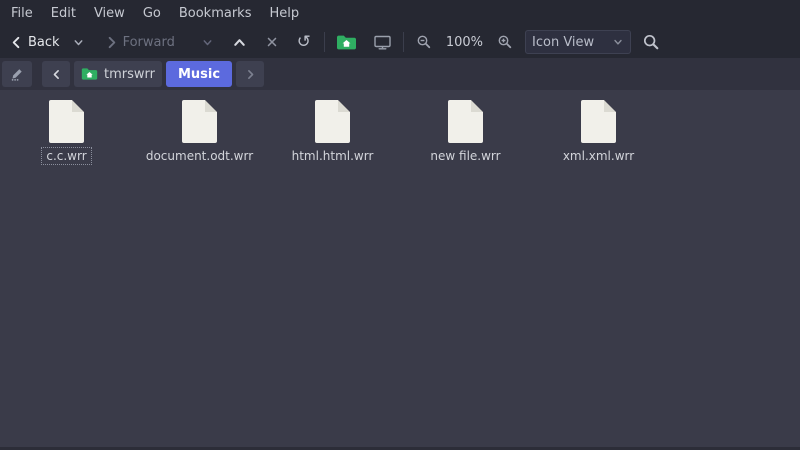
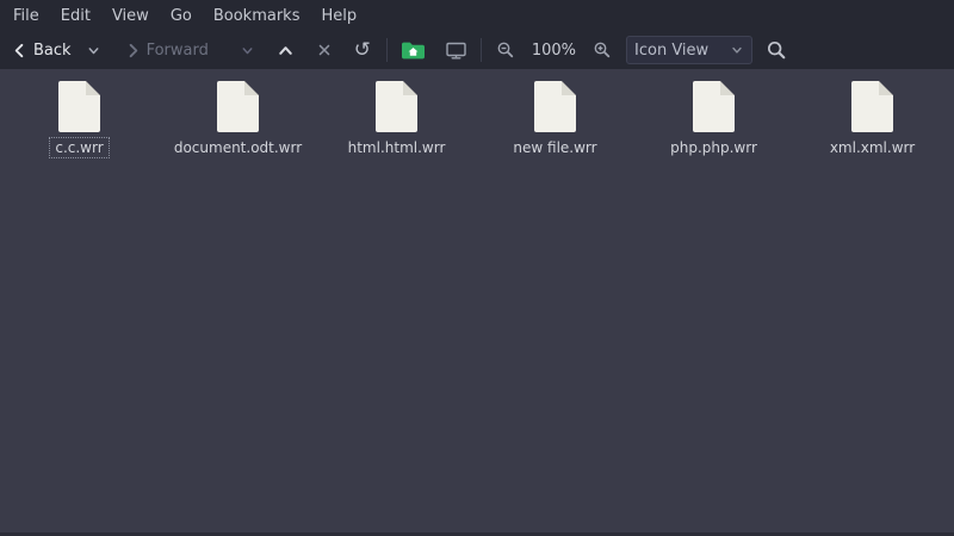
  File
  Edit
  View
  Go
  Bookmarks
  Help
  Back
  Forward
  ↺
  100%
  Icon View
- tmrswrr
- Music
  c.c.wrr
  document.odt.wrr
  html.html.wrr
  new file.wrr
+ php.php.wrr
  xml.xml.wrr
